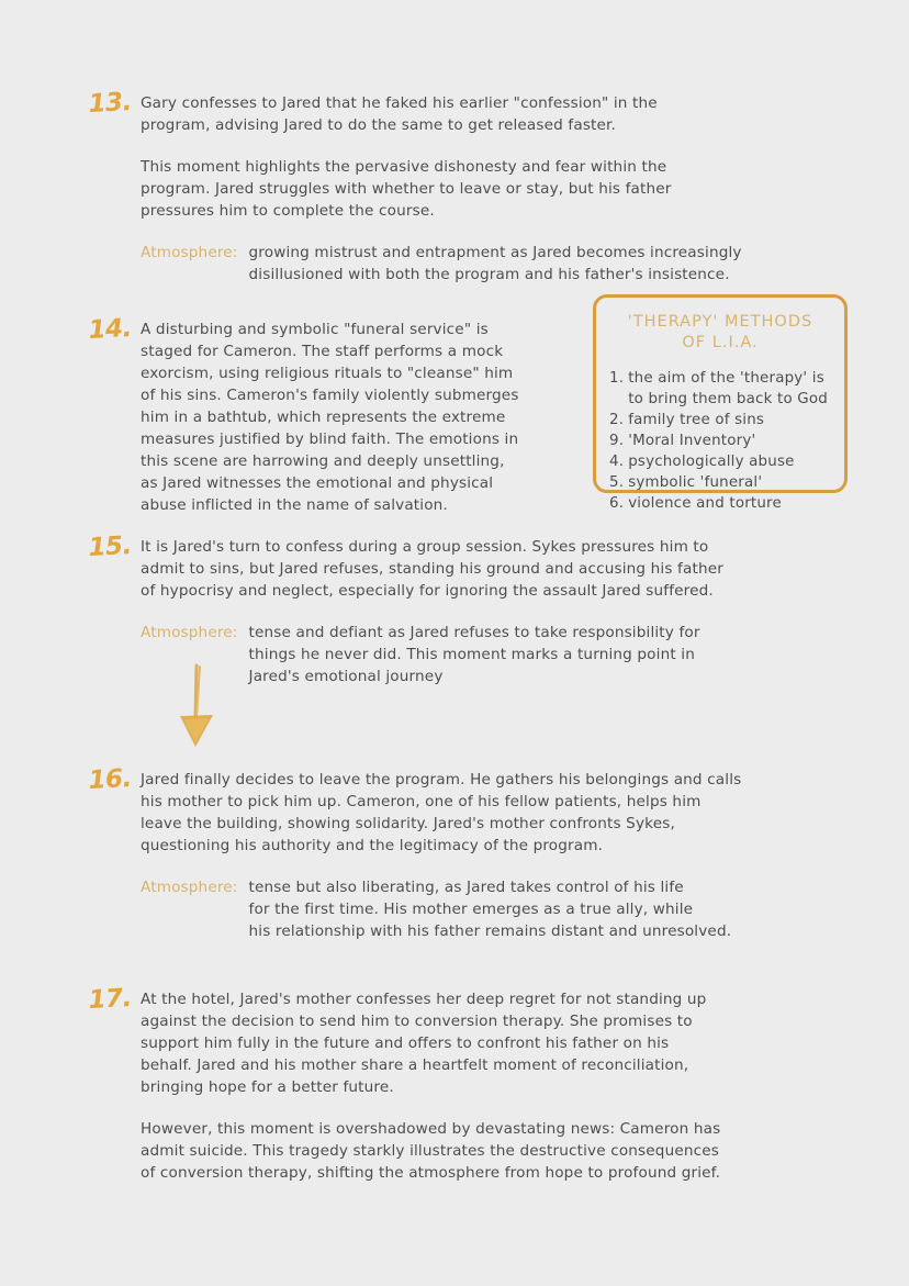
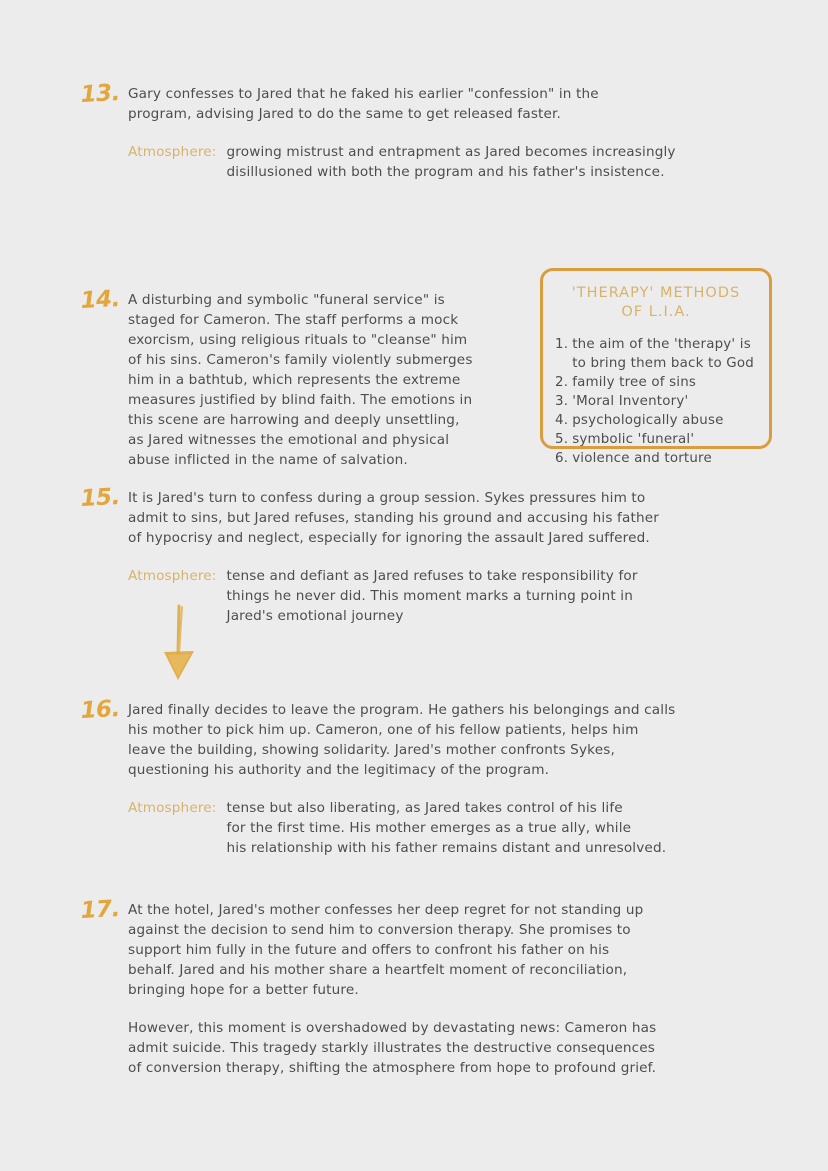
  Gary confesses to Jared that he faked his earlier "confession" in the
  program, advising Jared to do the same to get released faster.
- This moment highlights the pervasive dishonesty and fear within the
- program. Jared struggles with whether to leave or stay, but his father
- pressures him to complete the course.
  Atmosphere:
  growing mistrust and entrapment as Jared becomes increasingly
  disillusioned with both the program and his father's insistence.
  A disturbing and symbolic "funeral service" is
  staged for Cameron. The staff performs a mock
  exorcism, using religious rituals to "cleanse" him
  of his sins. Cameron's family violently submerges
  him in a bathtub, which represents the extreme
  measures justified by blind faith. The emotions in
  this scene are harrowing and deeply unsettling,
  as Jared witnesses the emotional and physical
  abuse inflicted in the name of salvation.
  'THERAPY' METHODS
  OF L.I.A.
  1.
  the aim of the 'therapy' is
  to bring them back to God
  2.
  family tree of sins
- 9.
+ 3.
  'Moral Inventory'
  4.
  psychologically abuse
  5.
  symbolic 'funeral'
  6.
  violence and torture
  It is Jared's turn to confess during a group session. Sykes pressures him to
  admit to sins, but Jared refuses, standing his ground and accusing his father
  of hypocrisy and neglect, especially for ignoring the assault Jared suffered.
  Atmosphere:
  tense and defiant as Jared refuses to take responsibility for
  things he never did. This moment marks a turning point in
  Jared's emotional journey
  Jared finally decides to leave the program. He gathers his belongings and calls
  his mother to pick him up. Cameron, one of his fellow patients, helps him
  leave the building, showing solidarity. Jared's mother confronts Sykes,
  questioning his authority and the legitimacy of the program.
  Atmosphere:
  tense but also liberating, as Jared takes control of his life
  for the first time. His mother emerges as a true ally, while
  his relationship with his father remains distant and unresolved.
  At the hotel, Jared's mother confesses her deep regret for not standing up
  against the decision to send him to conversion therapy. She promises to
  support him fully in the future and offers to confront his father on his
  behalf. Jared and his mother share a heartfelt moment of reconciliation,
  bringing hope for a better future.
  However, this moment is overshadowed by devastating news: Cameron has
  admit suicide. This tragedy starkly illustrates the destructive consequences
  of conversion therapy, shifting the atmosphere from hope to profound grief.
